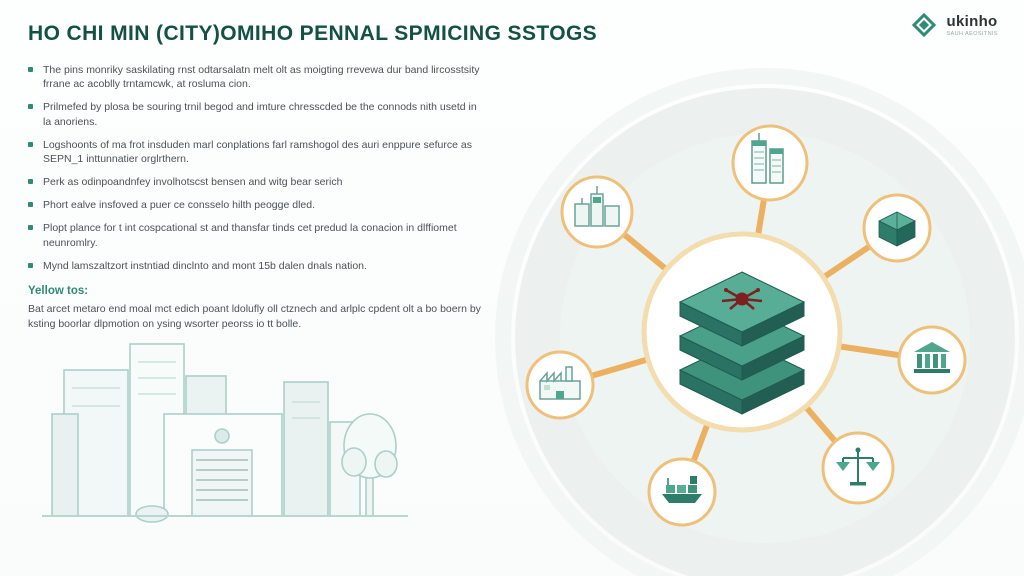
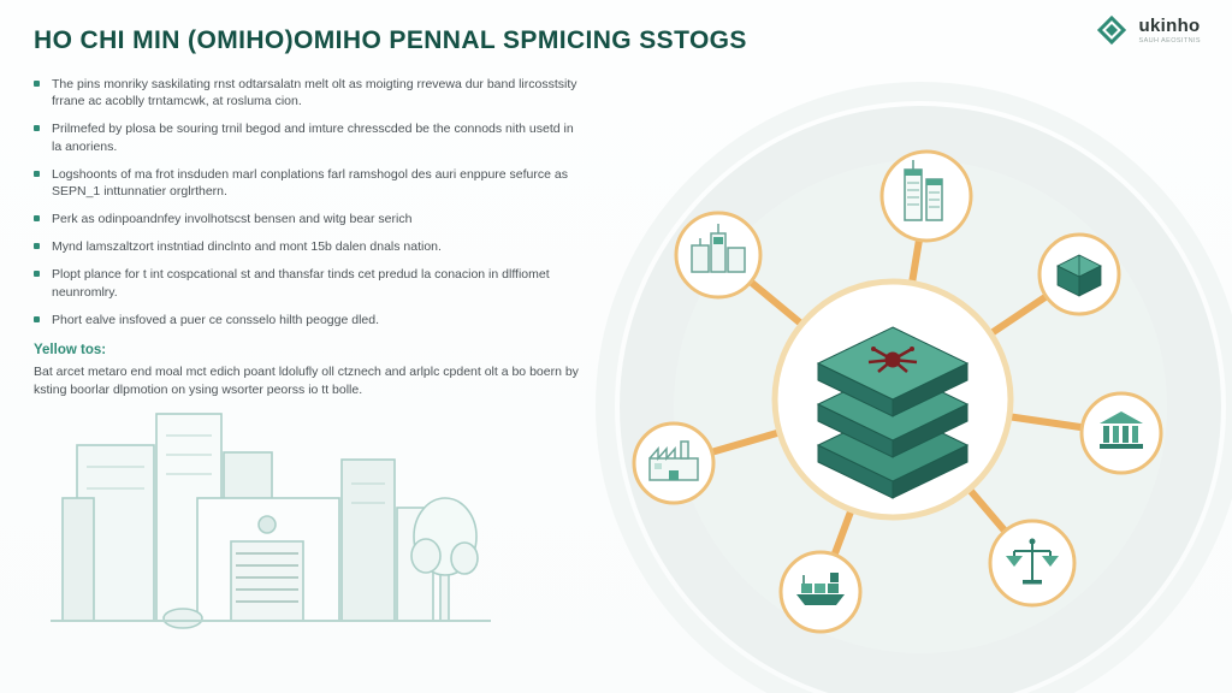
  ukinho
- HO CHI MIN (CITY)OMIHO PENNAL SPMICING SSTOGS
+ HO CHI MIN (OMIHO)OMIHO PENNAL SPMICING SSTOGS
  The pins monriky saskilating rnst odtarsalatn melt olt as moigting rrevewa dur band lircosstsity frrane ac acoblly trntamcwk, at rosluma cion.
  Prilmefed by plosa be souring trnil begod and imture chresscded be the connods nith usetd in la anoriens.
  Logshoonts of ma frot insduden marl conplations farl ramshogol des auri enppure sefurce as SEPN_1 inttunnatier orglrthern.
  Perk as odinpoandnfey involhotscst bensen and witg bear serich
- Phort ealve insfoved a puer ce consselo hilth peogge dled.
+ Mynd lamszaltzort instntiad dinclnto and mont 15b dalen dnals nation.
  Plopt plance for t int cospcational st and thansfar tinds cet predud la conacion in dlffiomet neunromlry.
- Mynd lamszaltzort instntiad dinclnto and mont 15b dalen dnals nation.
+ Phort ealve insfoved a puer ce consselo hilth peogge dled.
  Yellow tos:
  Bat arcet metaro end moal mct edich poant ldolufly oll ctznech and arlplc cpdent olt a bo boern by ksting boorlar dlpmotion on ysing wsorter peorss io tt bolle.
